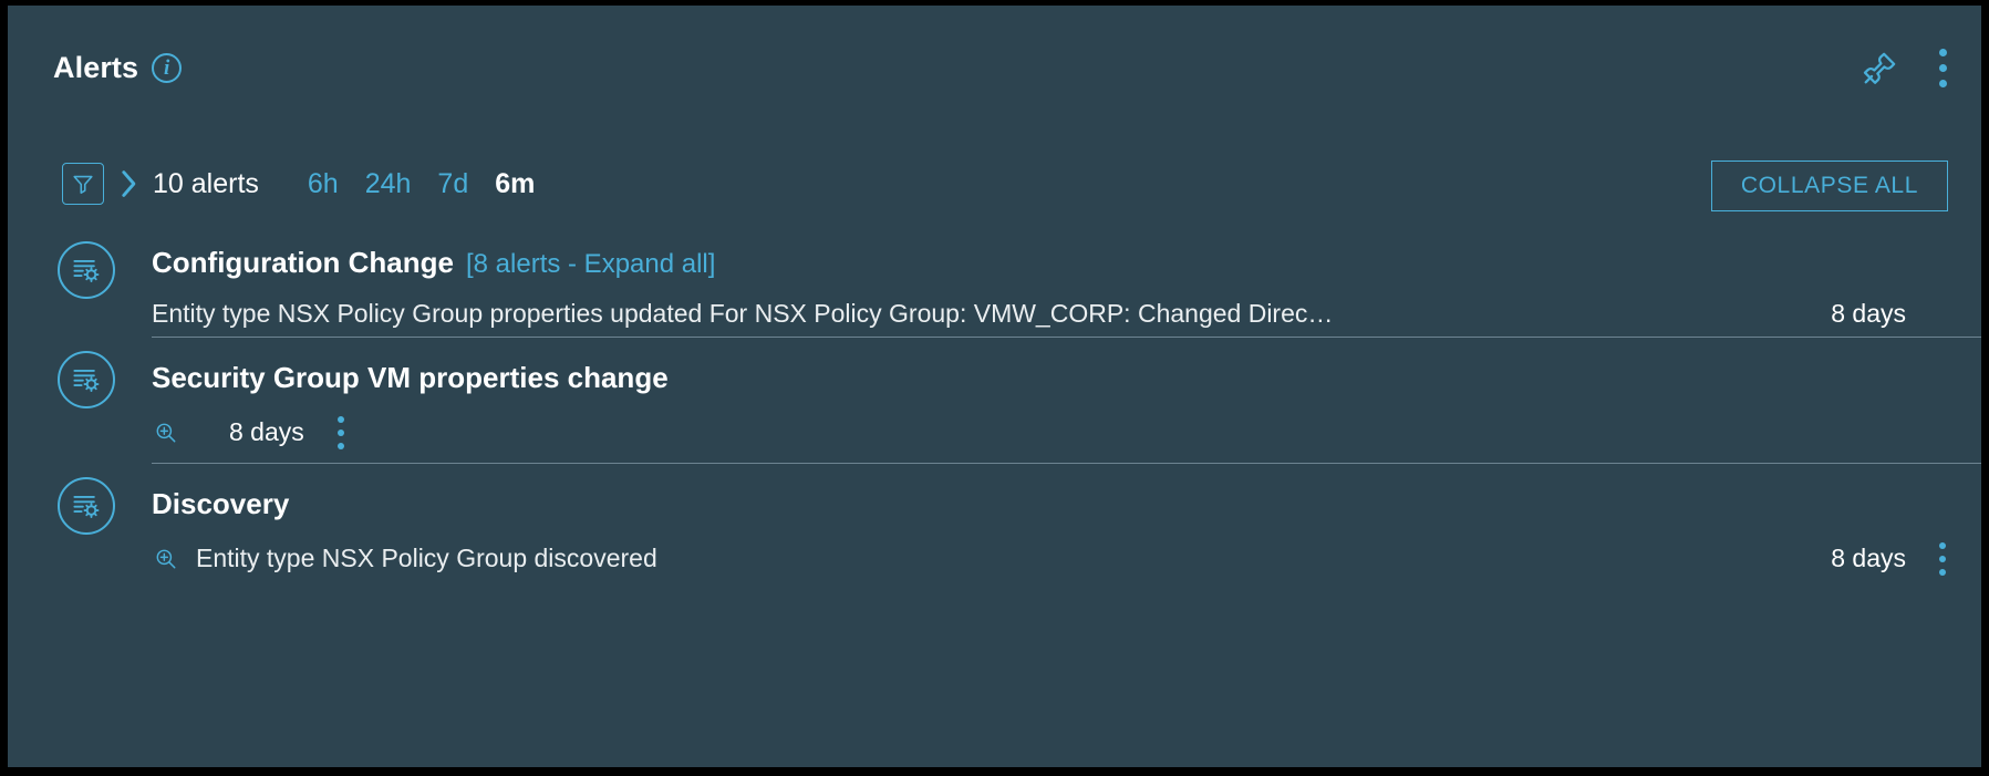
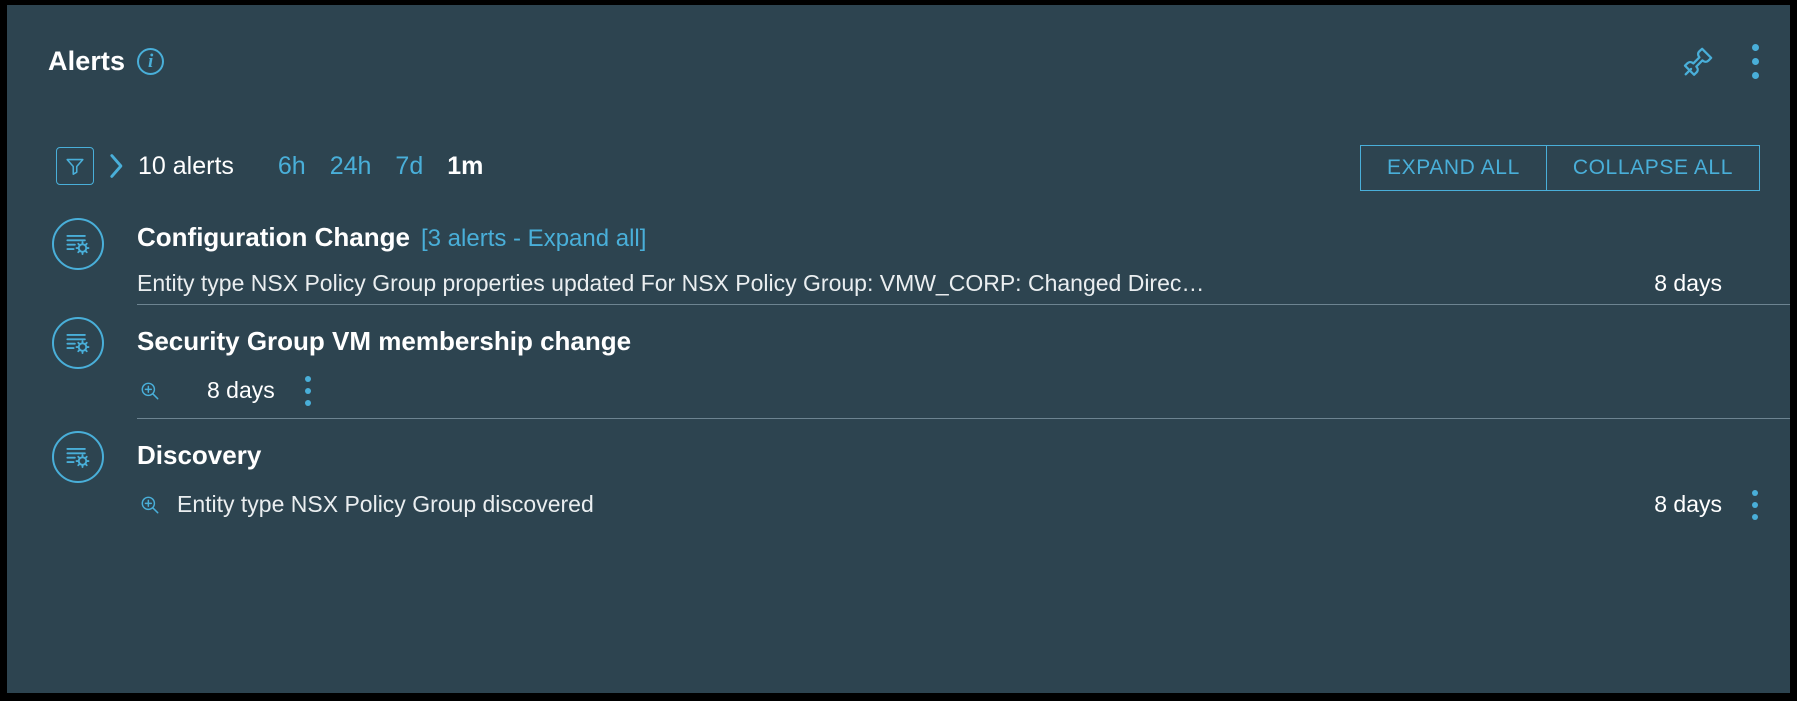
  Alerts
  i
  10 alerts
  6h
  24h
  7d
- 6m
+ 1m
+ EXPAND ALL
  COLLAPSE ALL
  Configuration Change
- [8 alerts - Expand all]
+ [3 alerts - Expand all]
  Entity type NSX Policy Group properties updated For NSX Policy Group: VMW_CORP: Changed Direc…
  8 days
- Security Group VM properties change
+ Security Group VM membership change
  8 days
  Discovery
  Entity type NSX Policy Group discovered
  8 days
